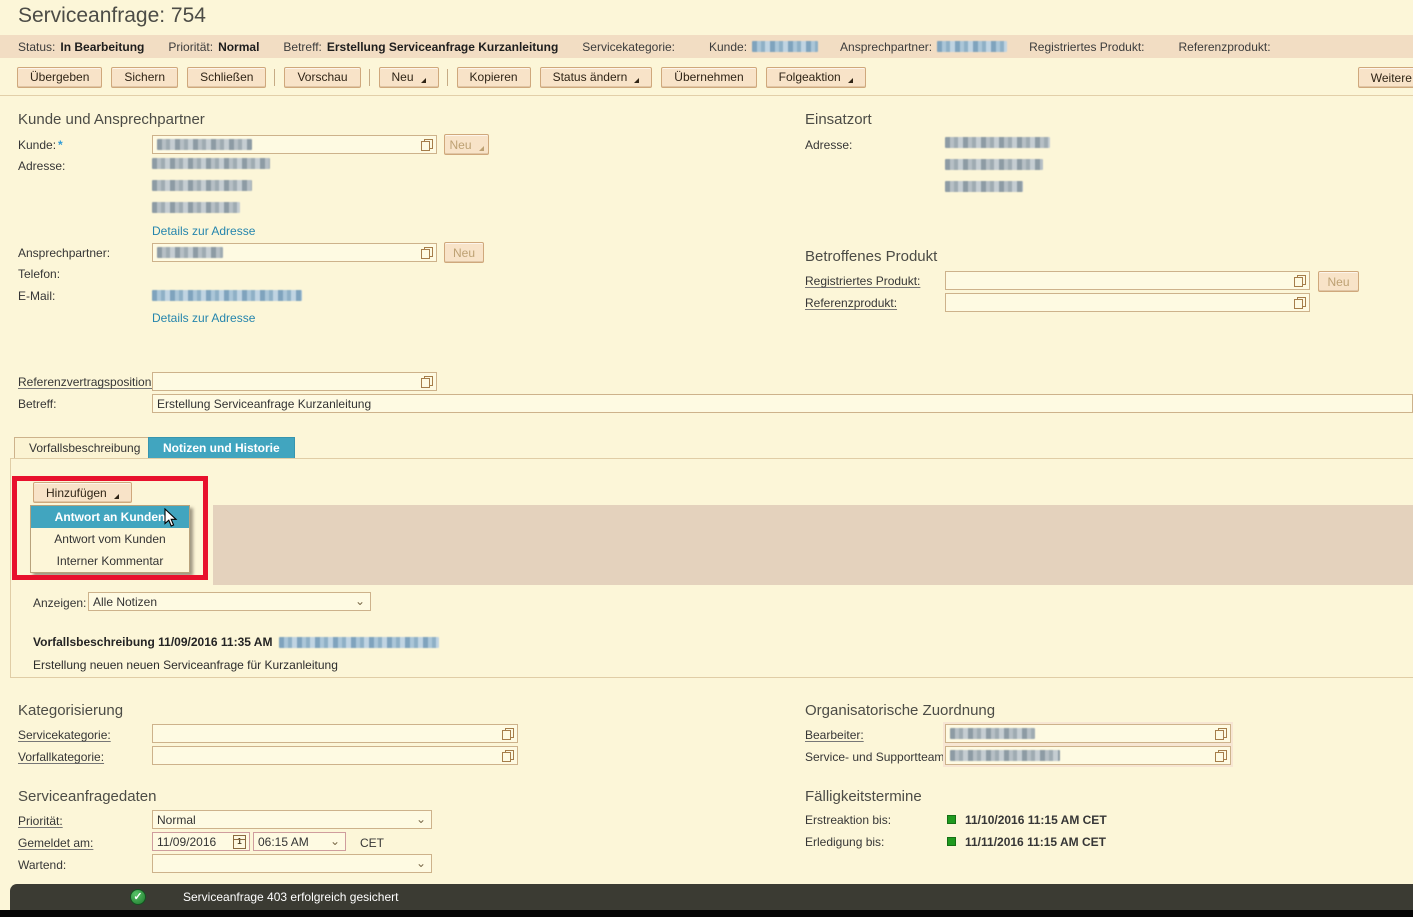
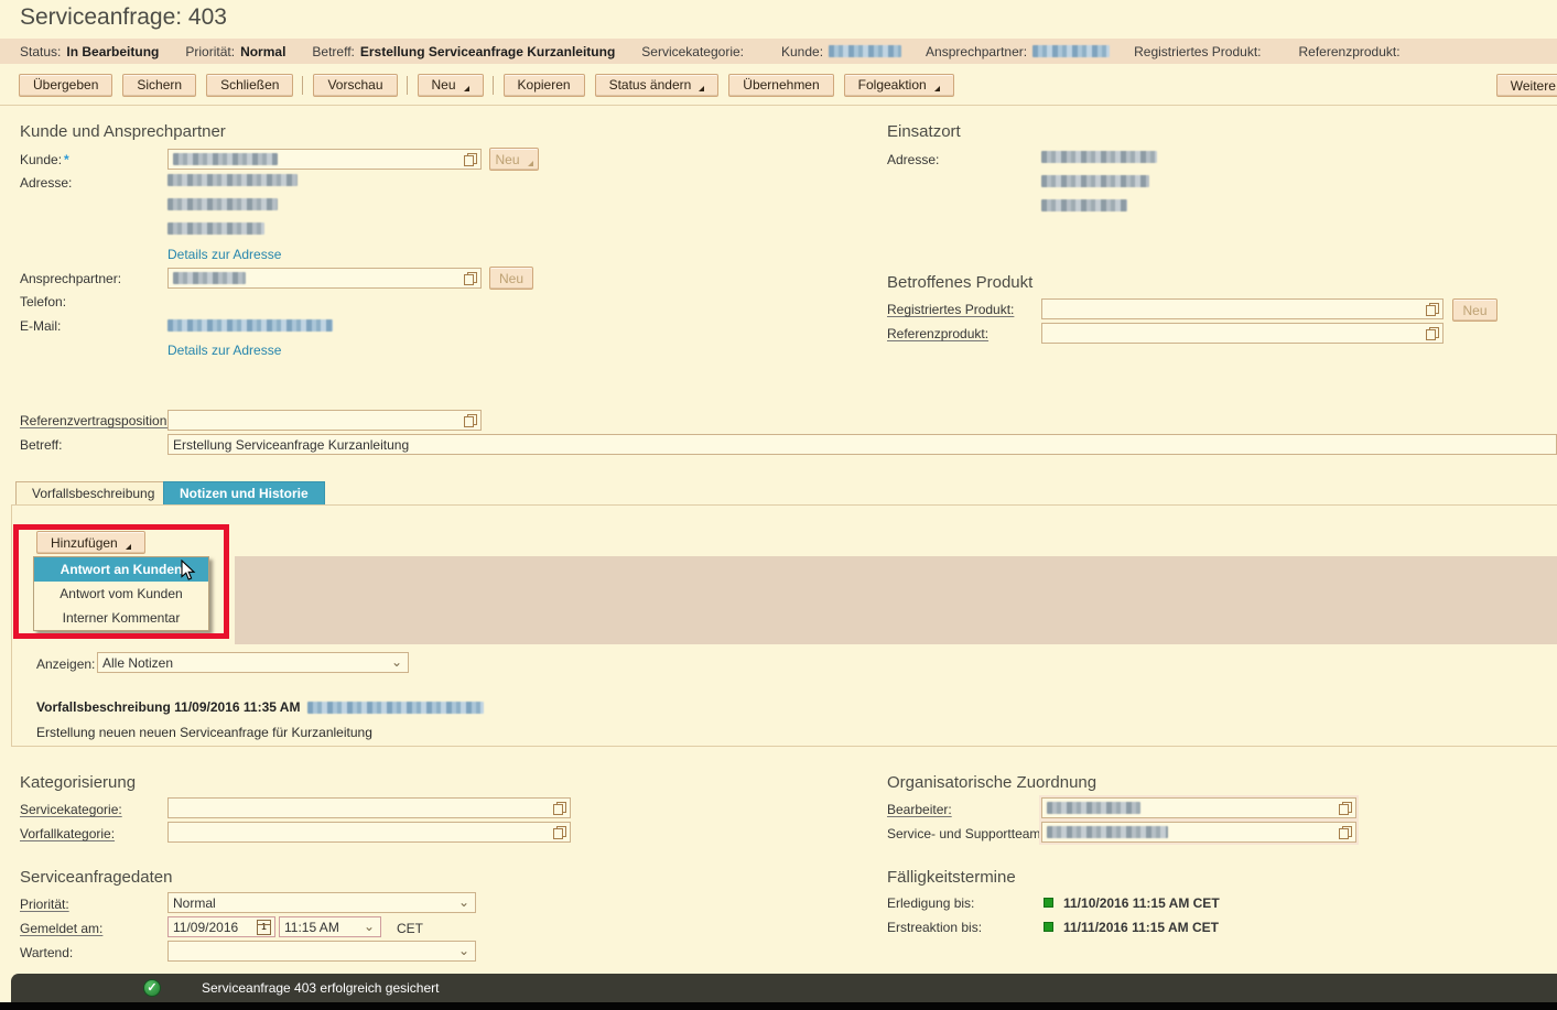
- Serviceanfrage: 754
+ Serviceanfrage: 403
  Status:
  In Bearbeitung
  Priorität:
  Normal
  Betreff:
  Erstellung Serviceanfrage Kurzanleitung
  Servicekategorie:
  Kunde:
  Ansprechpartner:
  Registriertes Produkt:
  Referenzprodukt:
  Übergeben
  Sichern
  Schließen
  Vorschau
  Neu
  Kopieren
  Status ändern
  Übernehmen
  Folgeaktion
  Weitere
  Kunde und Ansprechpartner
  Kunde: *
  Neu
  Adresse:
  Details zur Adresse
  Ansprechpartner:
  Neu
  Telefon:
  E-Mail:
  Details zur Adresse
  Einsatzort
  Adresse:
  Betroffenes Produkt
  Registriertes Produkt:
  Neu
  Referenzprodukt:
  Referenzvertragsposition
  Betreff:
  Erstellung Serviceanfrage Kurzanleitung
  Vorfallsbeschreibung
  Notizen und Historie
  Hinzufügen
  Antwort an Kunden
  Antwort vom Kunden
  Interner Kommentar
  Anzeigen:
  Alle Notizen
  ⌄
  Vorfallsbeschreibung
  11/09/2016 11:35 AM
  Erstellung neuen neuen Serviceanfrage für Kurzanleitung
  Kategorisierung
  Servicekategorie:
  Vorfallkategorie:
  Organisatorische Zuordnung
  Bearbeiter:
  Service- und Supportteam
  Serviceanfragedaten
  Priorität:
  Normal
  ⌄
  Gemeldet am:
  11/09/2016
  1
- 06:15 AM
+ 11:15 AM
  ⌄
  CET
  Wartend:
  ⌄
  Fälligkeitstermine
- Erstreaktion bis:
+ Erledigung bis:
  11/10/2016 11:15 AM CET
- Erledigung bis:
+ Erstreaktion bis:
  11/11/2016 11:15 AM CET
  ✓
  Serviceanfrage 403 erfolgreich gesichert
